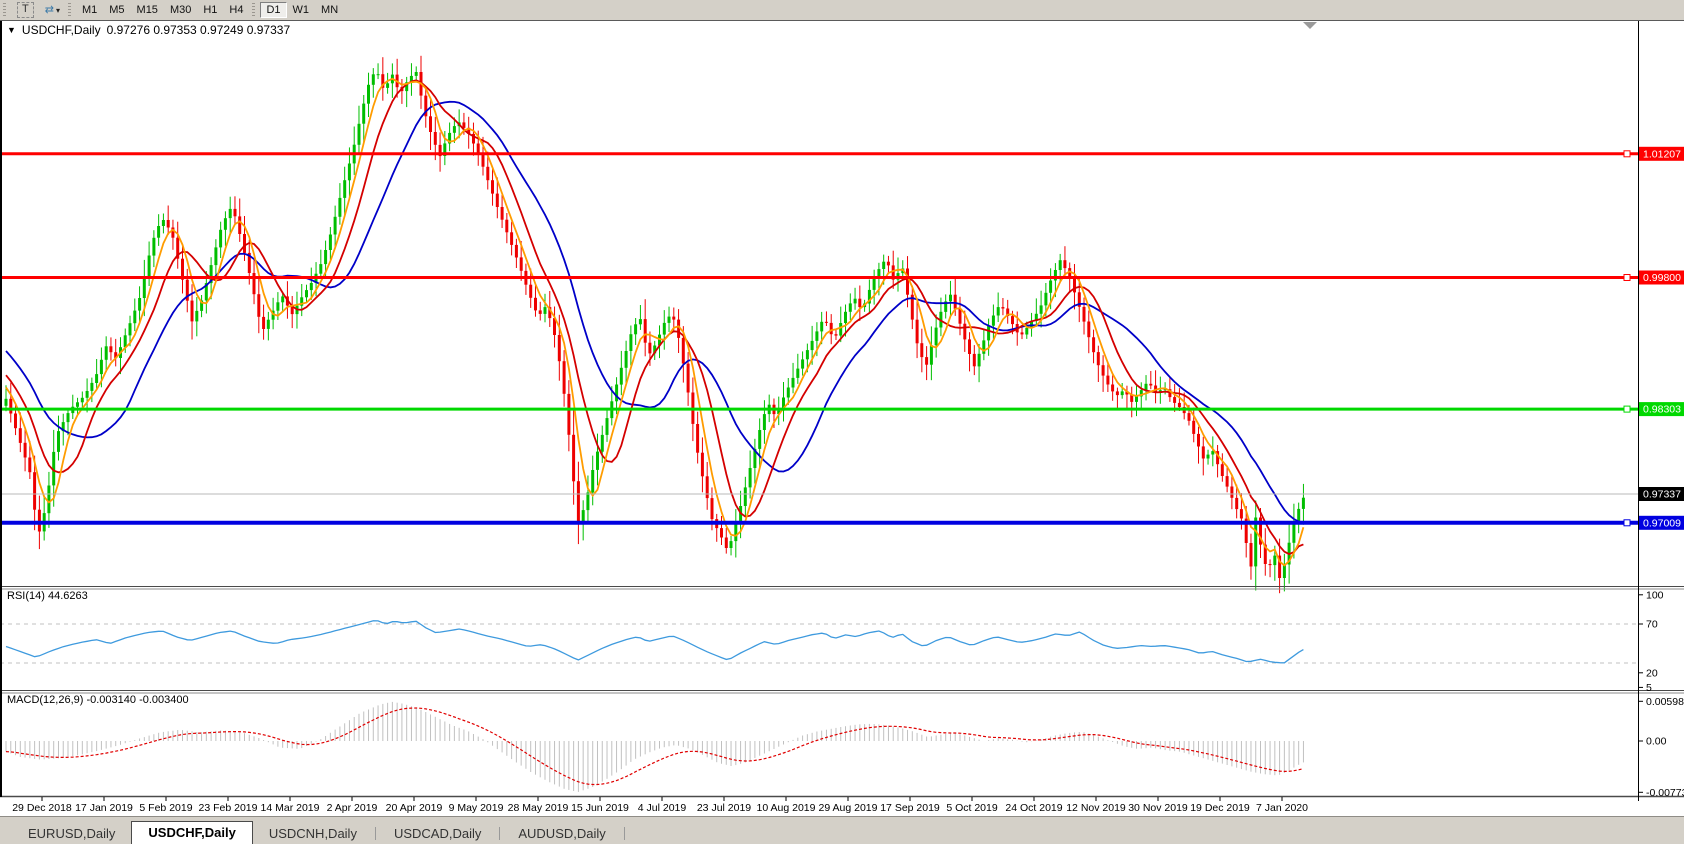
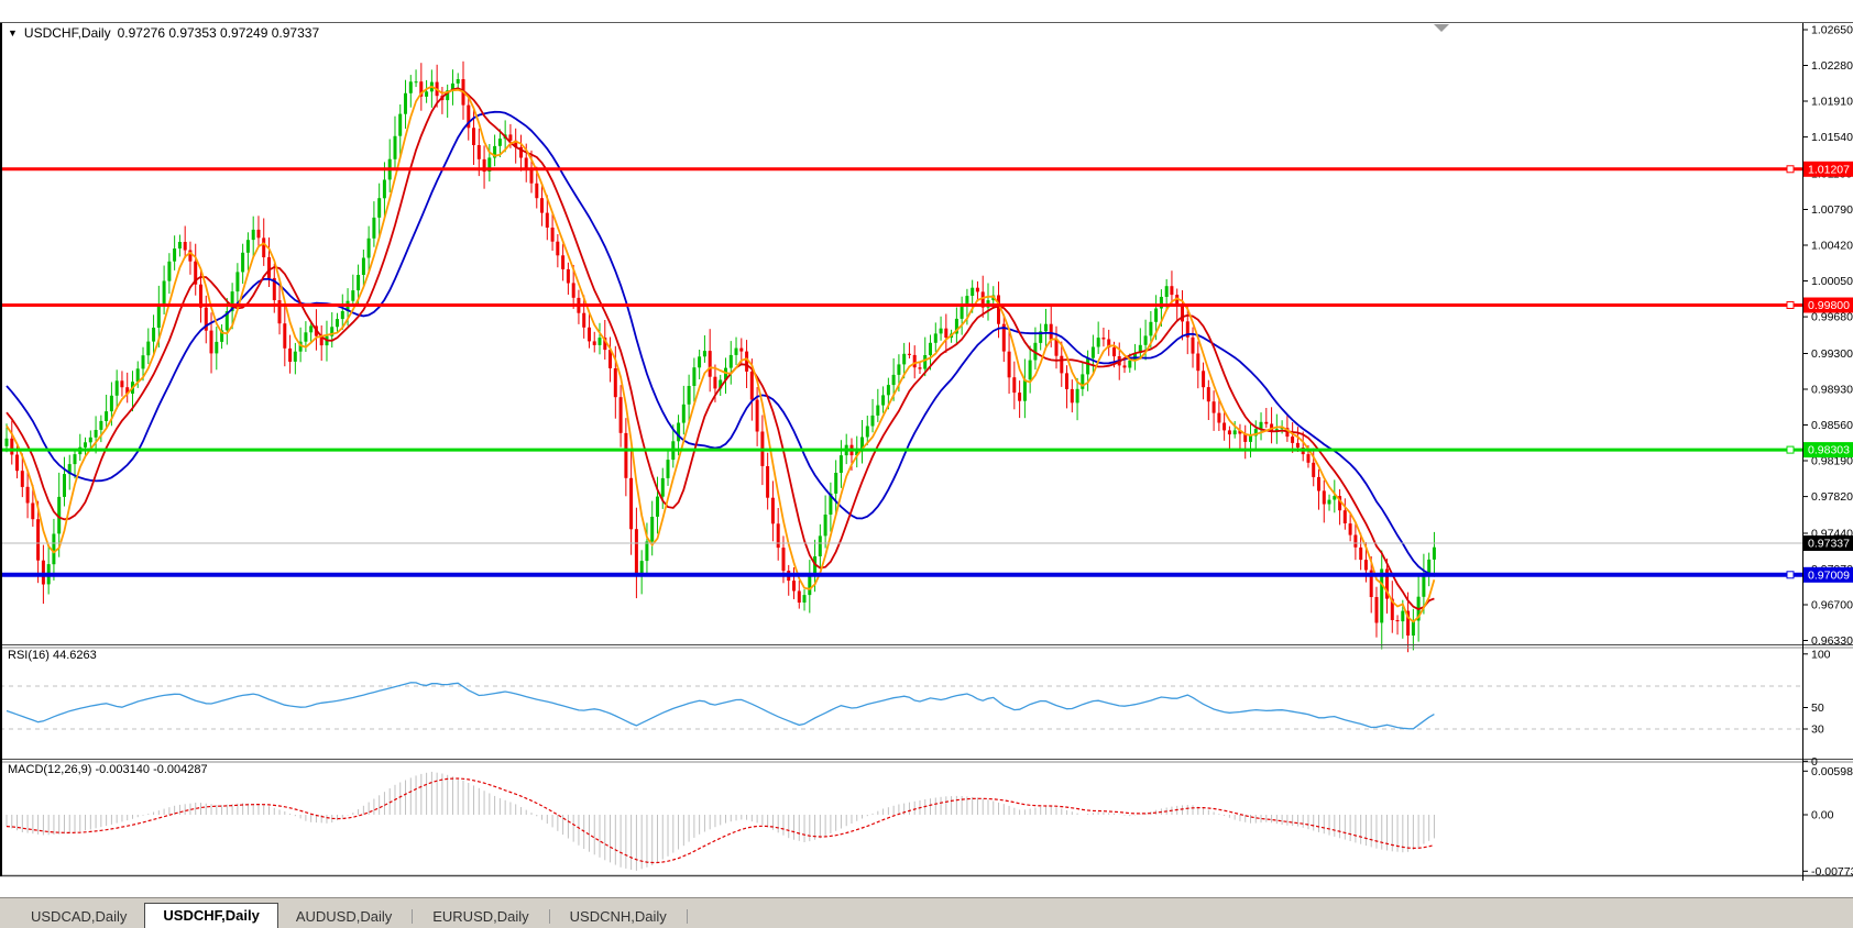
+ 1.02650
+ 1.02280
+ 1.01910
+ 1.01540
+ 1.00790
+ 1.00420
+ 1.00050
+ 0.99680
+ 0.99300
+ 0.98930
+ 0.98560
+ 0.98190
+ 0.97820
+ 0.97440
+ 0.96700
+ 0.96330
  1.01207
  0.99800
  0.98303
  0.97009
  0.97337
  100
- 70
+ 50
- 20
+ 30
- 5
+ 0
  0.00598
  0.00
  -0.0077
- 29 Dec 2018
- 17 Jan 2019
- 5 Feb 2019
- 23 Feb 2019
- 14 Mar 2019
- 2 Apr 2019
- 20 Apr 2019
- 9 May 2019
- 28 May 2019
- 15 Jun 2019
- 4 Jul 2019
- 23 Jul 2019
- 10 Aug 2019
- 29 Aug 2019
- 17 Sep 2019
- 5 Oct 2019
- 24 Oct 2019
- 12 Nov 2019
- 30 Nov 2019
- 19 Dec 2019
- 7 Jan 2020
- T
- ⇄
- ▾
- M1
- M5
- M15
- M30
- H1
- H4
- D1
- W1
- MN
  ▼
  USDCHF,Daily
  0.97276 0.97353 0.97249 0.97337
- RSI(14) 44.6263
+ RSI(16) 44.6263
- MACD(12,26,9) -0.003140 -0.003400
+ MACD(12,26,9) -0.003140 -0.004287
- EURUSD,Daily
+ USDCAD,Daily
  USDCHF,Daily
- USDCNH,Daily
+ AUDUSD,Daily
- USDCAD,Daily
+ EURUSD,Daily
- AUDUSD,Daily
+ USDCNH,Daily
